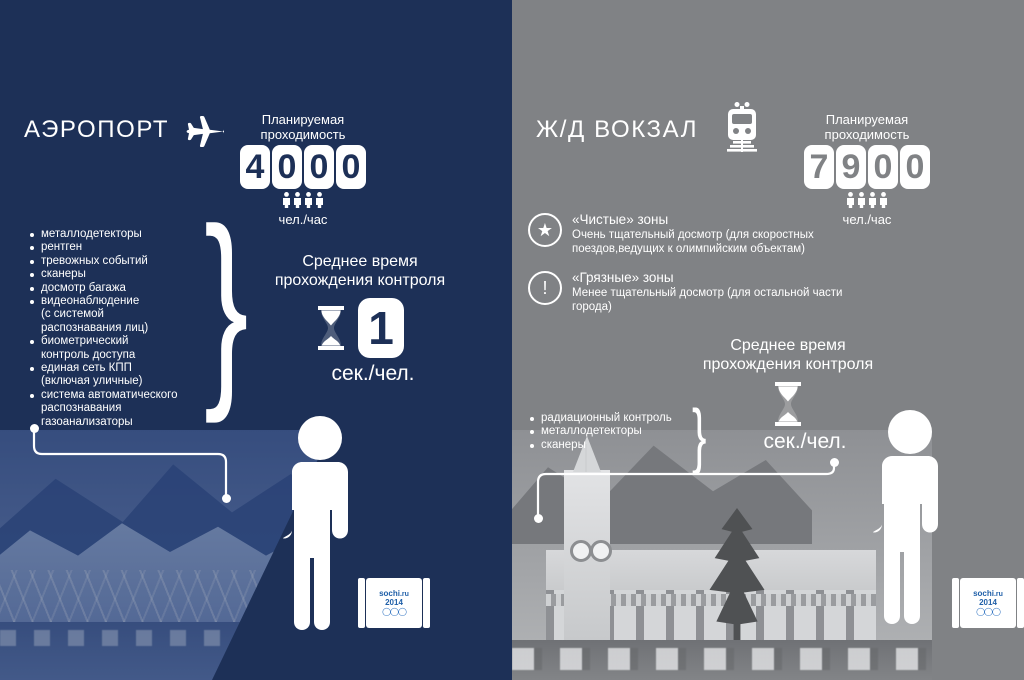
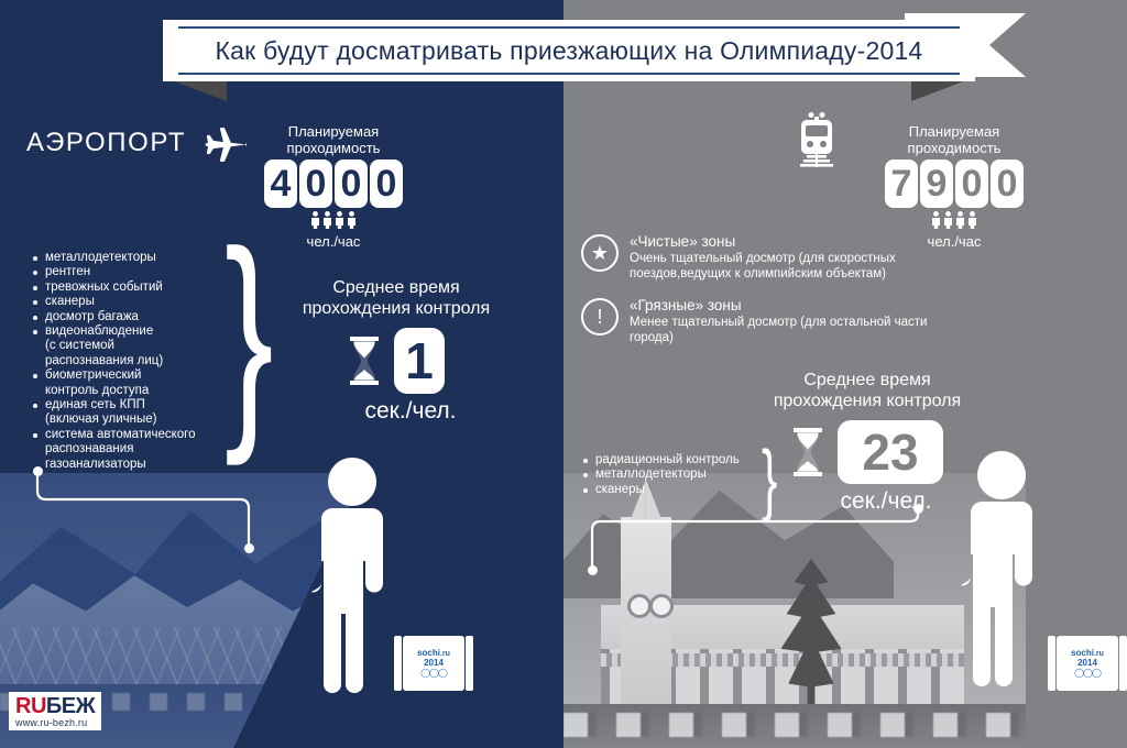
+ Как будут досматривать приезжающих на Олимпиаду-2014
  АЭРОПОРТ
  Планируемая проходимость
  4
  0
  0
  0
  чел./час
  металлодетекторы
  рентген
  тревожных событий
  сканеры
  досмотр багажа
  видеонаблюдение
  (с системой
  распознавания лиц)
  биометрический
  контроль доступа
  единая сеть КПП
  (включая уличные)
  система автоматического
  распознавания
  газоанализаторы
  }
  Среднее время прохождения контроля
  1
  сек./чел.
  2014
  ◯◯◯
- Ж/Д ВОКЗАЛ
  Планируемая проходимость
  7
  9
  0
  0
  чел./час
  ★
  «Чистые» зоны
  Очень тщательный досмотр (для скоростных поездов,ведущих к олимпийским объектам)
  !
  «Грязные» зоны
  Менее тщательный досмотр (для остальной части города)
  радиационный контроль
  металлодетекторы
  сканеры
  }
  Среднее время прохождения контроля
+ 23
  сек./чел.
  2014
  ◯◯◯
+ RUБЕЖ
+ www.ru-bezh.ru
